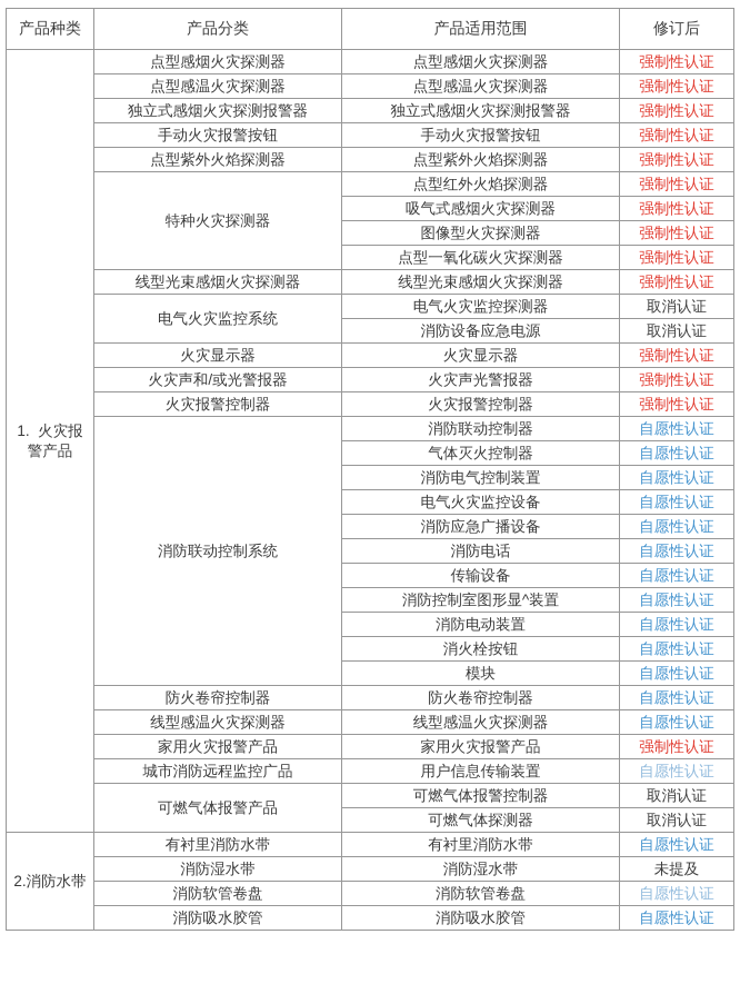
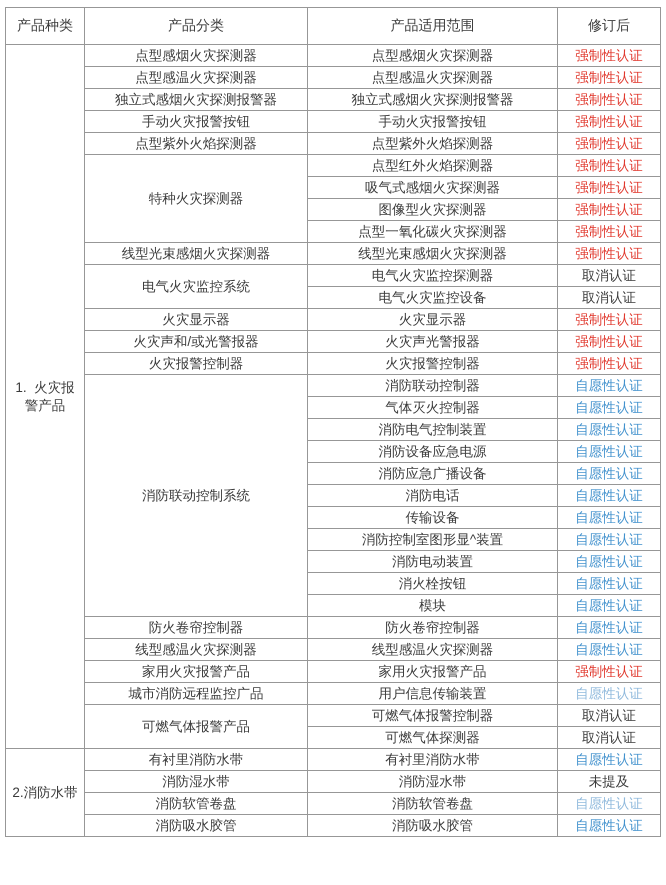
  产品种类	产品分类	产品适用范围	修订后
  1. 火灾报警产品	点型感烟火灾探测器	点型感烟火灾探测器	强制性认证
  点型感温火灾探测器	点型感温火灾探测器	强制性认证
  独立式感烟火灾探测报警器	独立式感烟火灾探测报警器	强制性认证
  手动火灾报警按钮	手动火灾报警按钮	强制性认证
  点型紫外火焰探测器	点型紫外火焰探测器	强制性认证
  特种火灾探测器	点型红外火焰探测器	强制性认证
  吸气式感烟火灾探测器	强制性认证
  图像型火灾探测器	强制性认证
  点型一氧化碳火灾探测器	强制性认证
  线型光束感烟火灾探测器	线型光束感烟火灾探测器	强制性认证
  电气火灾监控系统	电气火灾监控探测器	取消认证
- 消防设备应急电源	取消认证
+ 电气火灾监控设备	取消认证
  火灾显示器	火灾显示器	强制性认证
  火灾声和/或光警报器	火灾声光警报器	强制性认证
  火灾报警控制器	火灾报警控制器	强制性认证
  消防联动控制系统	消防联动控制器	自愿性认证
  气体灭火控制器	自愿性认证
  消防电气控制装置	自愿性认证
- 电气火灾监控设备	自愿性认证
+ 消防设备应急电源	自愿性认证
  消防应急广播设备	自愿性认证
  消防电话	自愿性认证
  传输设备	自愿性认证
  消防控制室图形显^装置	自愿性认证
  消防电动装置	自愿性认证
  消火栓按钮	自愿性认证
  模块	自愿性认证
  防火卷帘控制器	防火卷帘控制器	自愿性认证
  线型感温火灾探测器	线型感温火灾探测器	自愿性认证
  家用火灾报警产品	家用火灾报警产品	强制性认证
  城市消防远程监控广品	用户信息传输装置	自愿性认证
  可燃气体报警产品	可燃气体报警控制器	取消认证
  可燃气体探测器	取消认证
  2.消防水带	有衬里消防水带	有衬里消防水带	自愿性认证
  消防湿水带	消防湿水带	未提及
  消防软管卷盘	消防软管卷盘	自愿性认证
  消防吸水胶管	消防吸水胶管	自愿性认证
